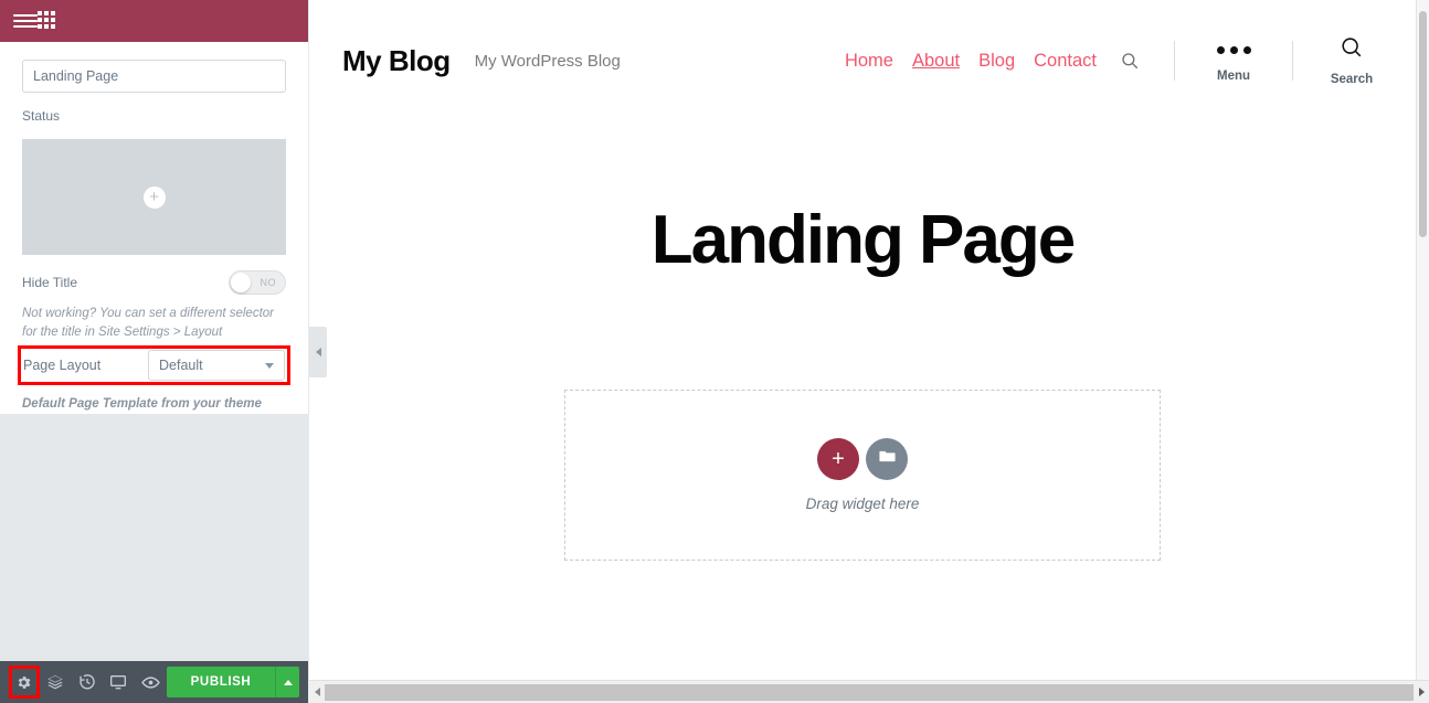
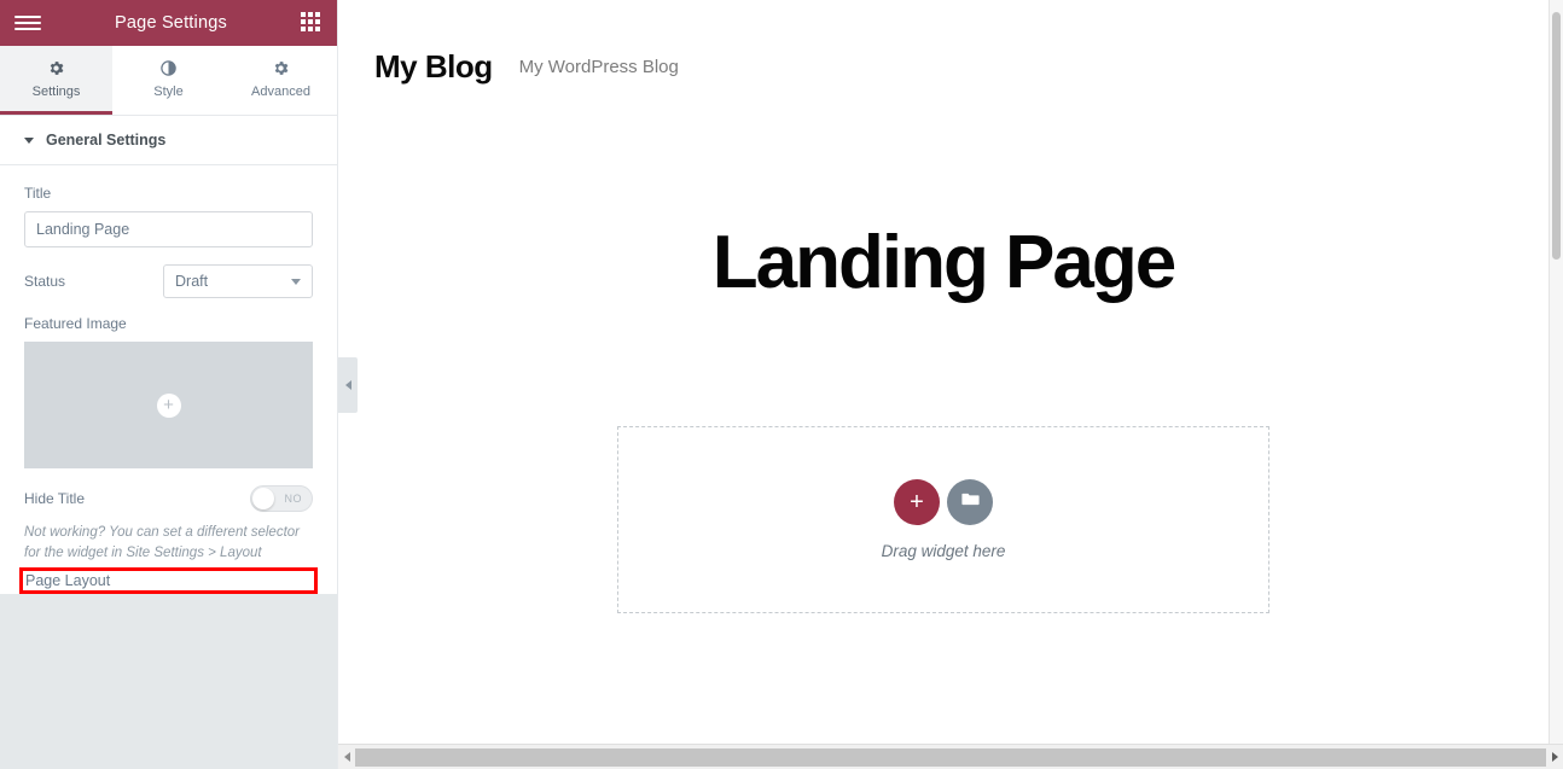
+ Page Settings
+ Settings
+ Style
+ Advanced
+ General Settings
+ Title
  Landing Page
  Status
+ Draft
+ Featured Image
  +
  Hide Title
  NO
- Not working? You can set a different selector for the title in Site Settings > Layout
+ Not working? You can set a different selector for the widget in Site Settings > Layout
  Page Layout
- Default
- Default Page Template from your theme
- PUBLISH
  My Blog
  My WordPress Blog
- Home
- About
- Blog
- Contact
- Menu
- Search
  Landing Page
  +
  Drag widget here
